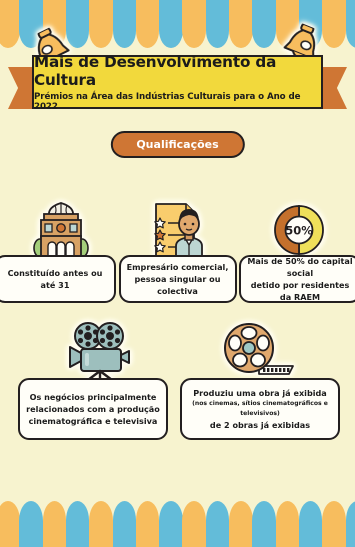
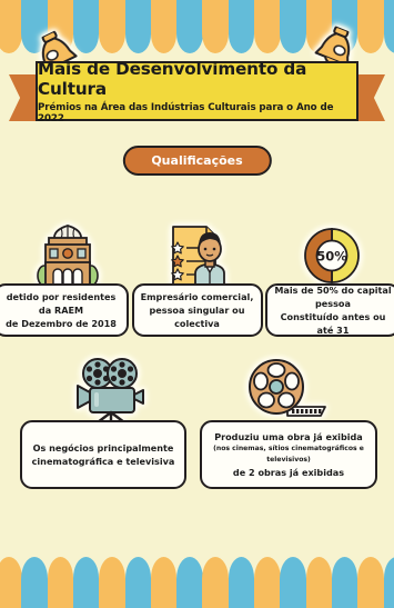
  Mais de Desenvolvimento da Cultura
  Prémios na Área das Indústrias Culturais para o Ano de 2022
  Qualificações
  50%
- Constituído antes ou até 31
+ detido por residentes da RAEM
+ de Dezembro de 2018
  Empresário comercial,
  pessoa singular ou colectiva
- Mais de 50% do capital social
+ Mais de 50% do capital pessoa
- detido por residentes da RAEM
+ Constituído antes ou até 31
  Os negócios principalmente
- relacionados com a produção
  cinematográfica e televisiva
  Produziu uma obra já exibida
  de 2 obras já exibidas
